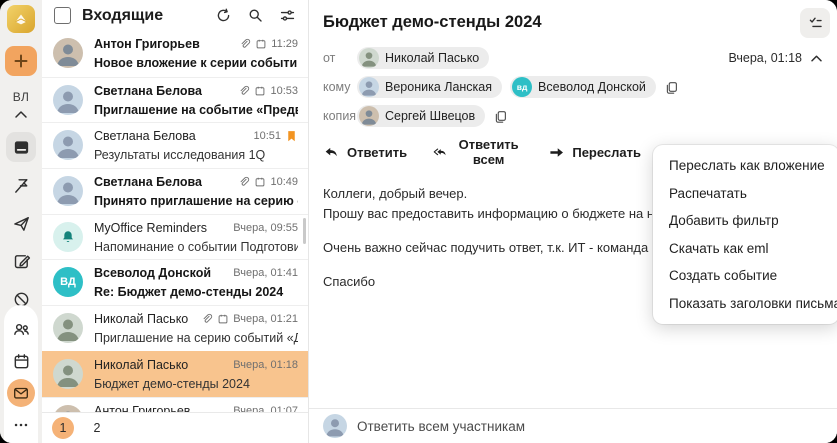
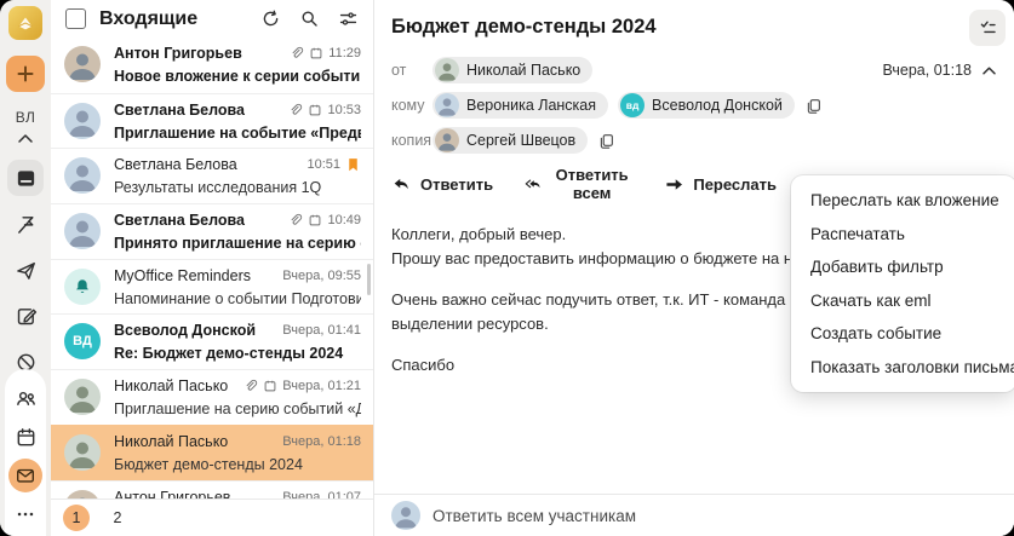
  ВЛ
  Входящие
  Антон Григорьев
  11:29
  Светлана Белова
  10:53
  Светлана Белова
  10:51
  Результаты исследования 1Q
  Светлана Белова
  10:49
  MyOffice Reminders
  Вчера, 09:55
  Напоминание о событии Подготови
  ВД
  Всеволод Донской
  Вчера, 01:41
  Re: Бюджет демо-стенды 2024
  Николай Пасько
  Вчера, 01:21
  Приглашение на серию событий «Д
  Николай Пасько
  Вчера, 01:18
  Бюджет демо-стенды 2024
  Антон Григорьев
  Вчера, 01:07
  1
  2
  Бюджет демо-стенды 2024
  от
  Николай Пасько
  Вчера, 01:18
  кому
  Вероника Ланская
  вд
  Всеволод Донской
  копия
  Сергей Швецов
  Ответить
  Ответить всем
  Переслать
  Коллеги, добрый вечер.
  Прошу вас предоставить информацию о бюджете на н
  Очень важно сейчас подучить ответ, т.к. ИТ - команда
+ выделении ресурсов.
  Спасибо
  Переслать как вложение
  Распечатать
  Добавить фильтр
  Скачать как eml
  Создать событие
  Показать заголовки письм
  Ответить всем участникам
